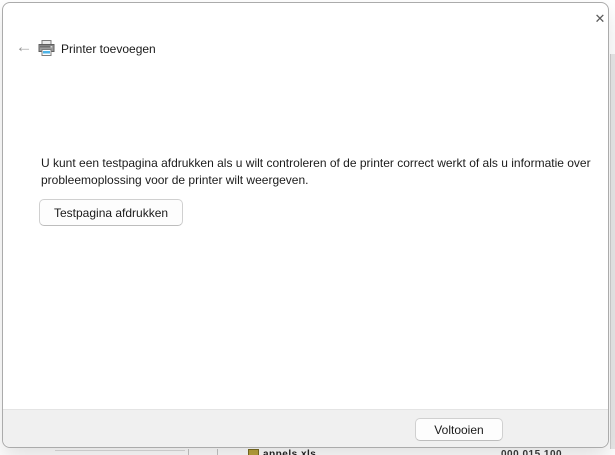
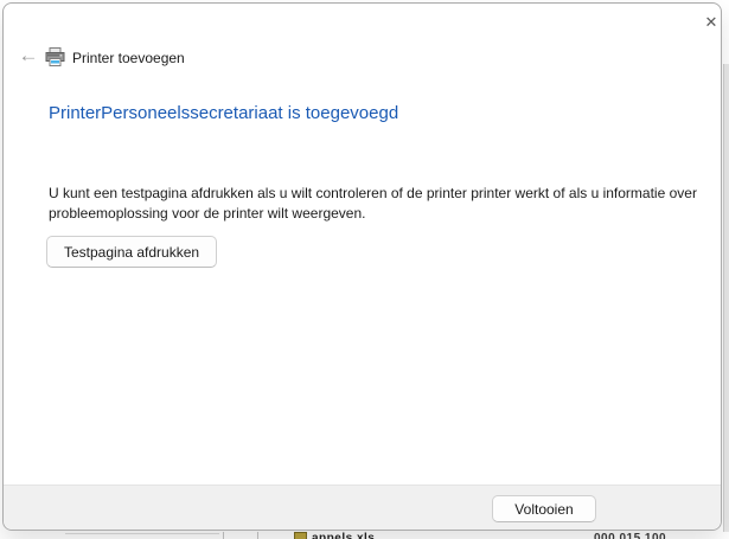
  ←
  Printer toevoegen
  ✕
+ PrinterPersoneelssecretariaat is toegevoegd
- U kunt een testpagina afdrukken als u wilt controleren of de printer correct werkt of als u informatie over probleemoplossing voor de printer wilt weergeven.
+ U kunt een testpagina afdrukken als u wilt controleren of de printer printer werkt of als u informatie over probleemoplossing voor de printer wilt weergeven.
  Testpagina afdrukken
  Voltooien
